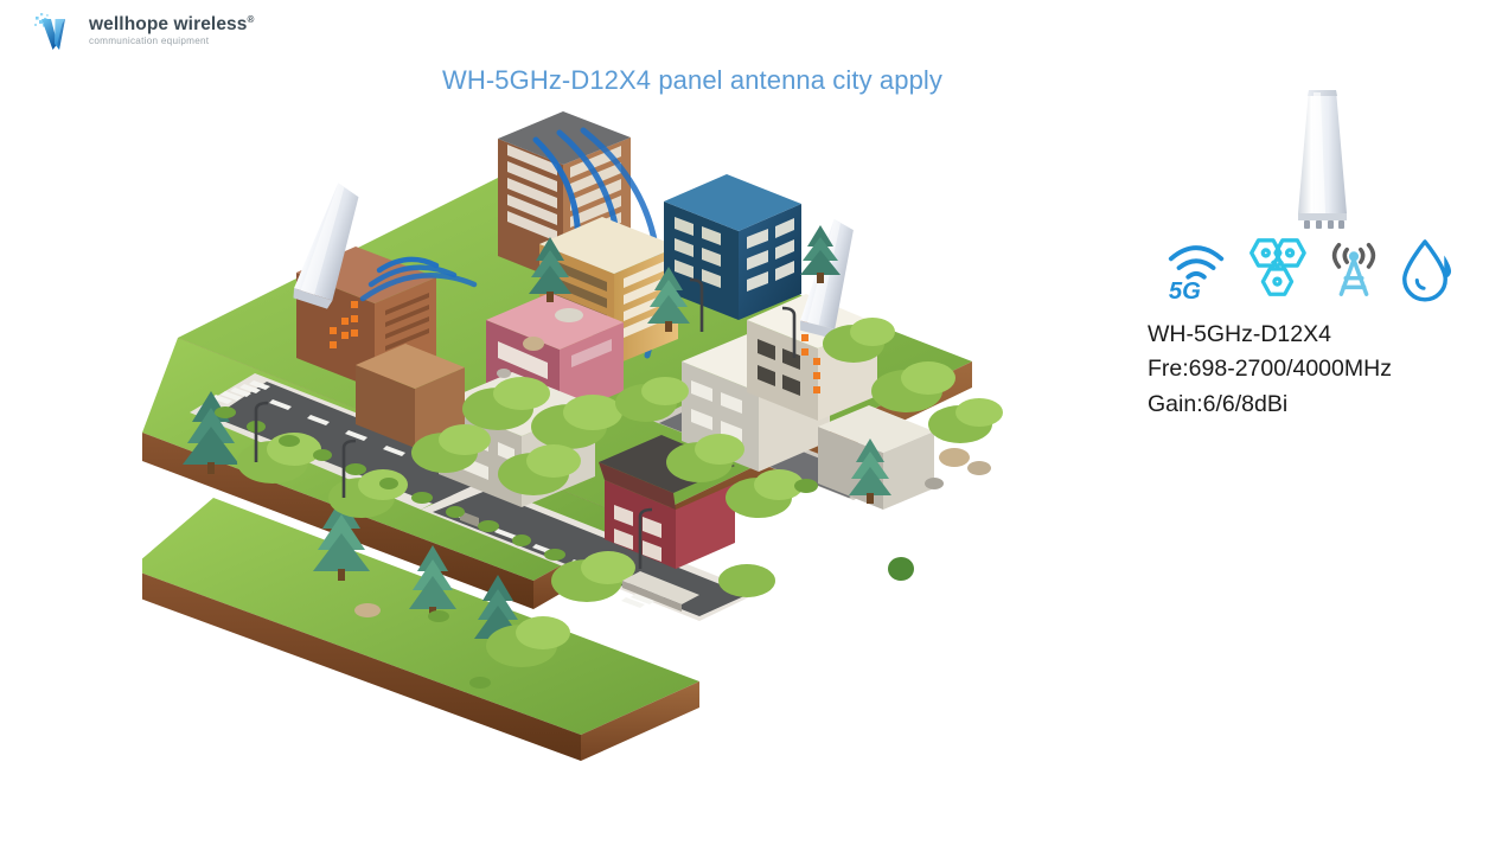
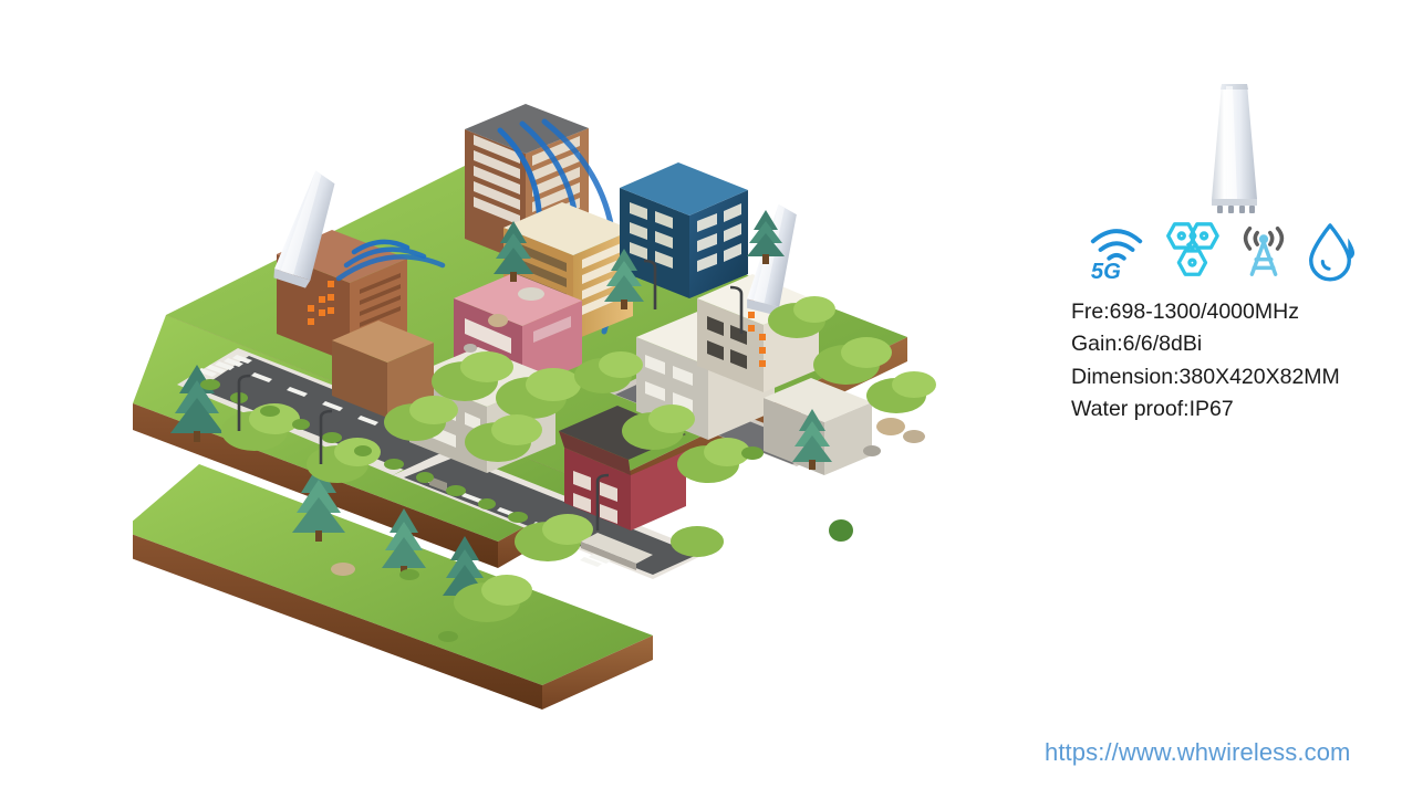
- wellhope wireless®
- communication equipment
- WH-5GHz-D12X4 panel antenna city apply
  5G
- WH-5GHz-D12X4
- Fre:698-2700/4000MHz
+ Fre:698-1300/4000MHz
  Gain:6/6/8dBi
+ Dimension:380X420X82MM
+ Water proof:IP67
+ https://www.whwireless.com
